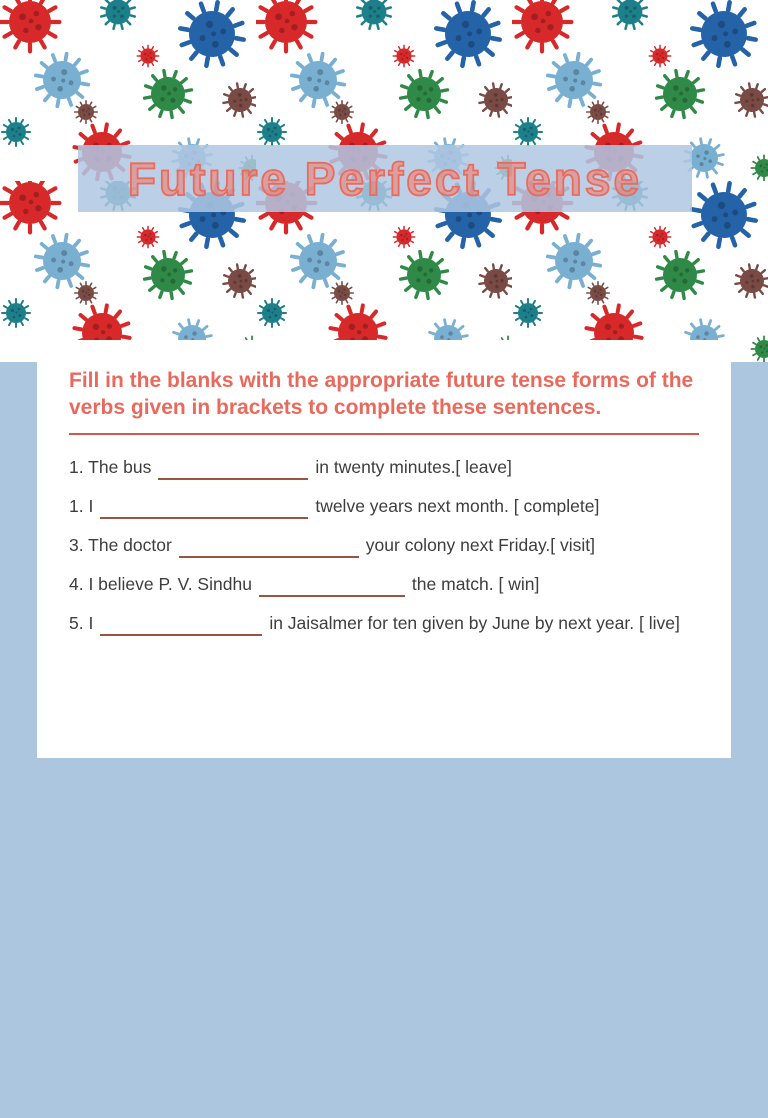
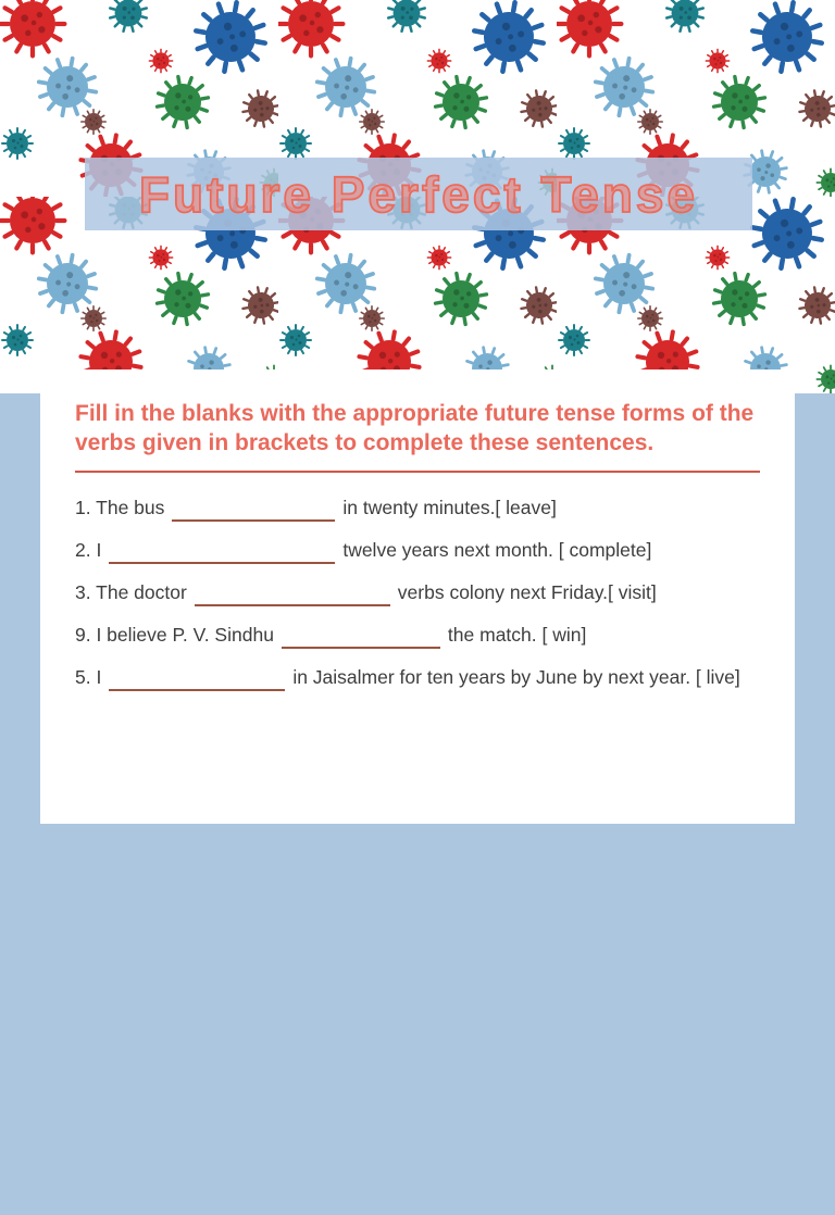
  Future Perfect Tense
  Fill in the blanks with the appropriate future tense forms of the verbs given in brackets to complete these sentences.
  1. The bus in twenty minutes.[ leave]
- 1. I twelve years next month. [ complete]
+ 2. I twelve years next month. [ complete]
- 3. The doctor your colony next Friday.[ visit]
+ 3. The doctor verbs colony next Friday.[ visit]
- 4. I believe P. V. Sindhu the match. [ win]
+ 9. I believe P. V. Sindhu the match. [ win]
- 5. I in Jaisalmer for ten given by June by next year. [ live]
+ 5. I in Jaisalmer for ten years by June by next year. [ live]
